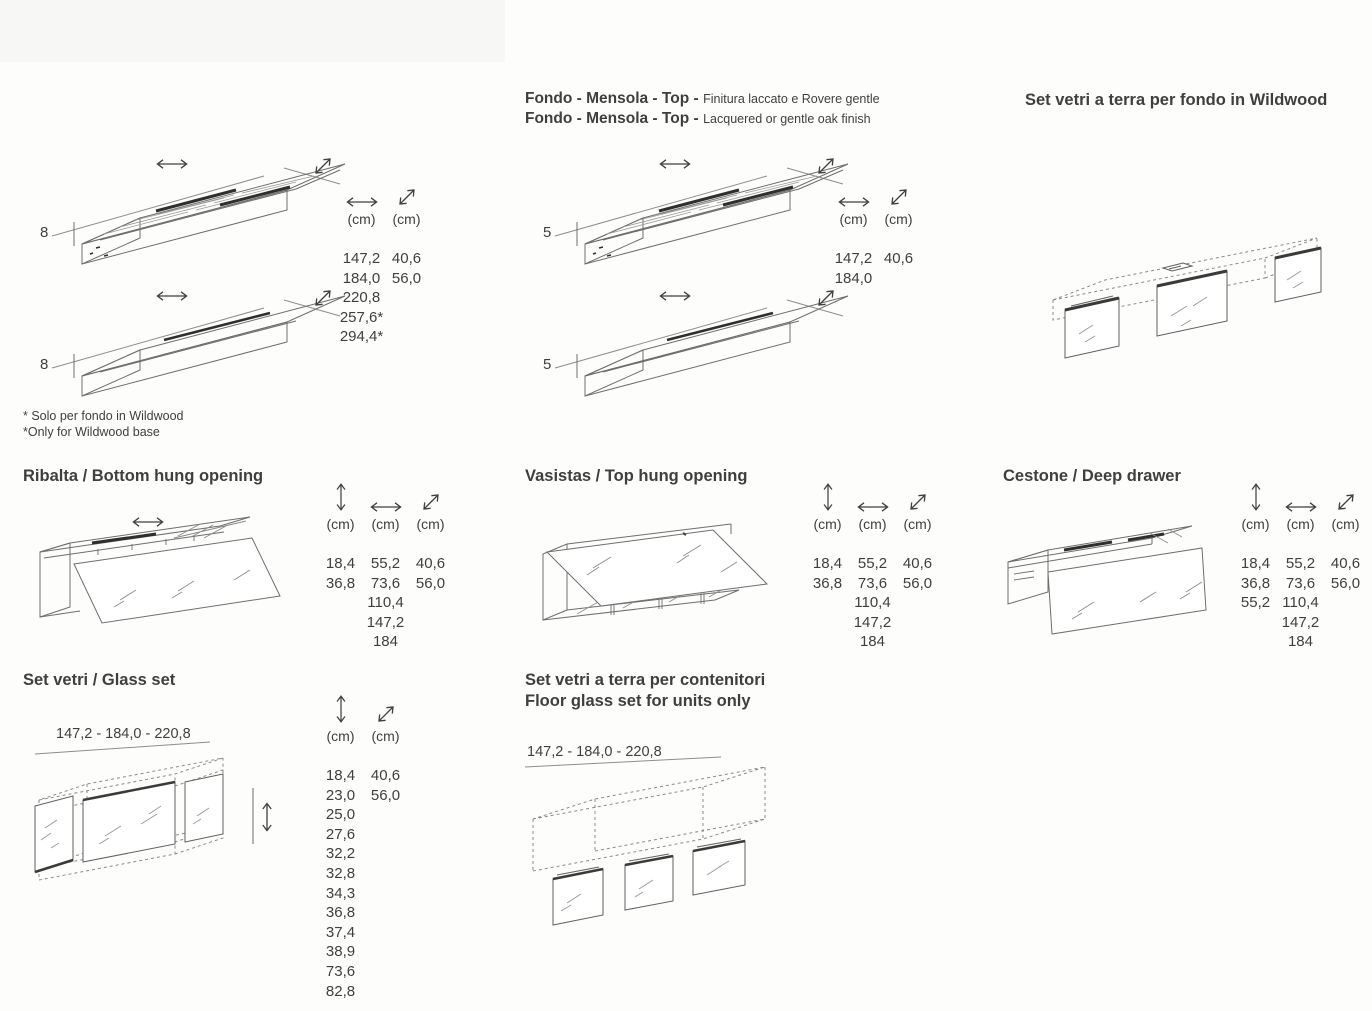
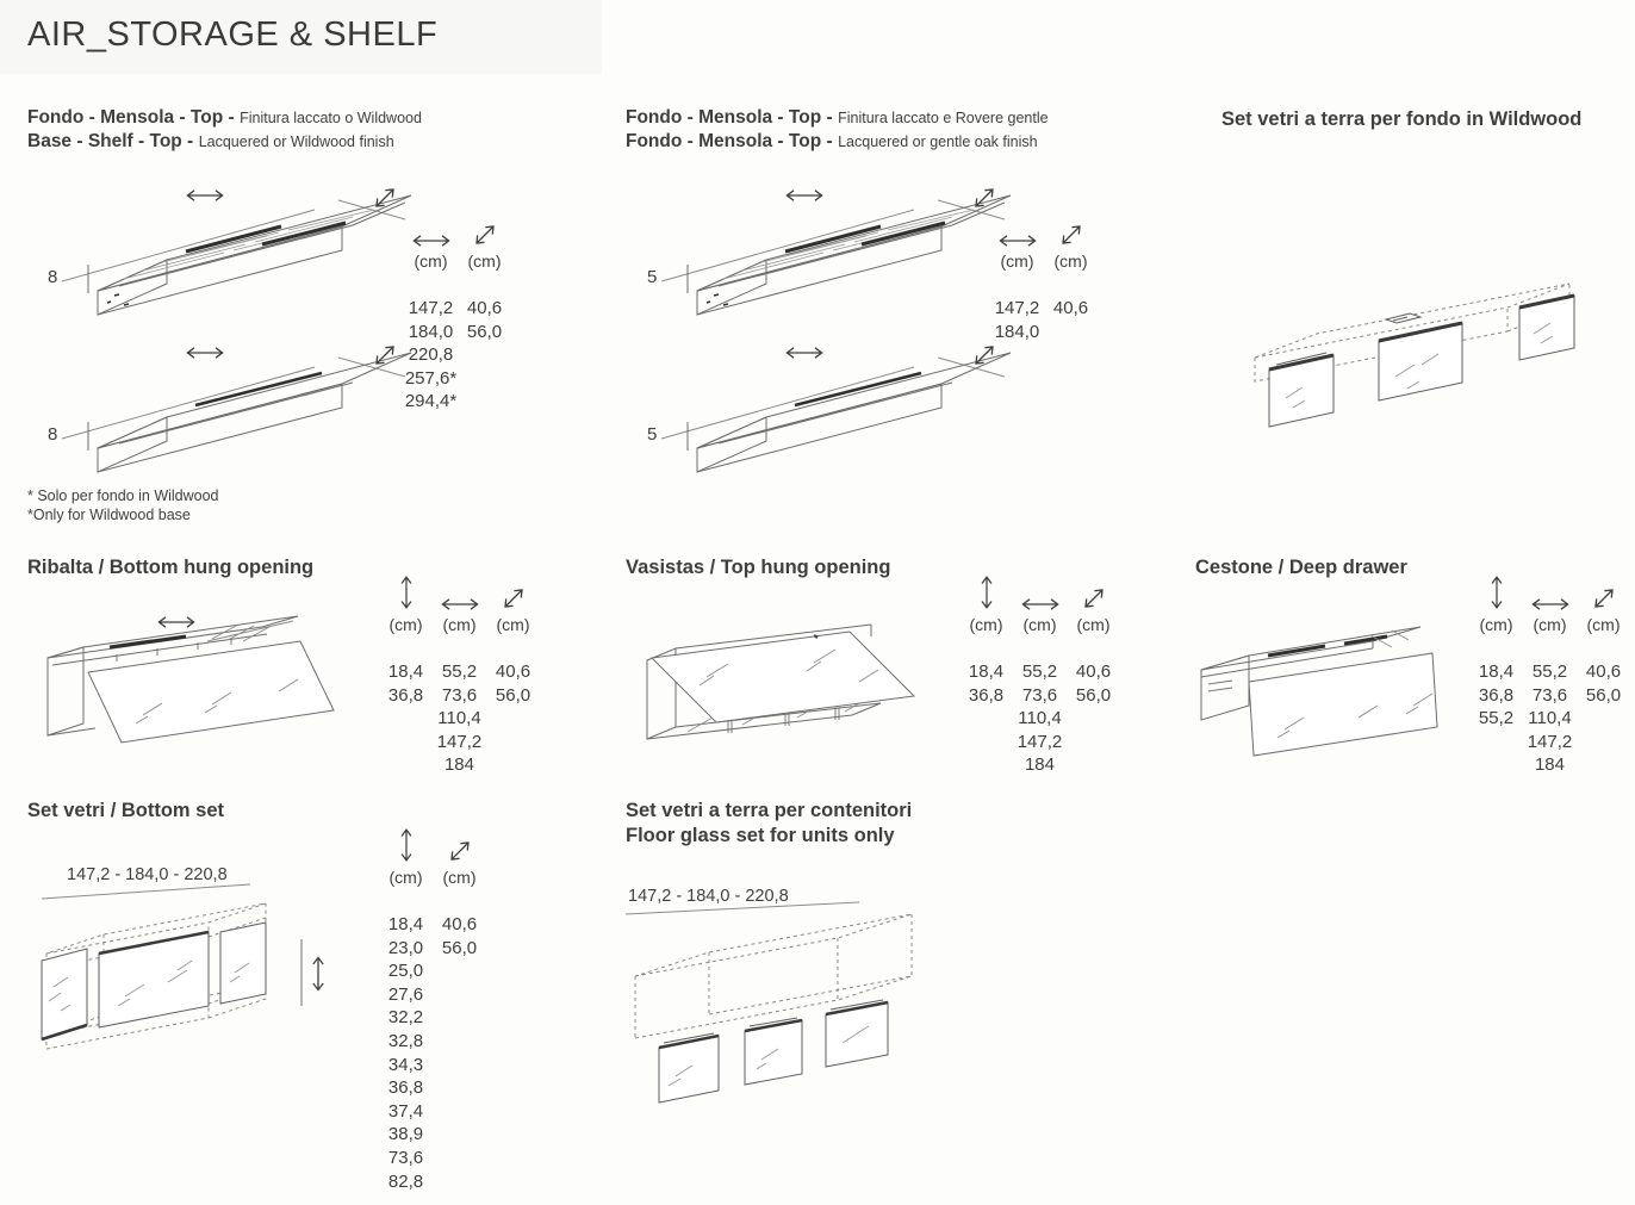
+ AIR_STORAGE & SHELF
+ Fondo - Mensola - Top - Finitura laccato o Wildwood
+ Base - Shelf - Top - Lacquered or Wildwood finish
  Fondo - Mensola - Top - Finitura laccato e Rovere gentle
  Fondo - Mensola - Top - Lacquered or gentle oak finish
  Set vetri a terra per fondo in Wildwood
  8
  8
  (cm)
  147,2
  184,0
  220,8
  257,6*
  294,4*
  (cm)
  40,6
  56,0
  * Solo per fondo in Wildwood
  *Only for Wildwood base
  5
  5
  (cm)
  147,2
  184,0
  (cm)
  40,6
  Ribalta / Bottom hung opening
  Vasistas / Top hung opening
  Cestone / Deep drawer
  (cm)
  18,4
  36,8
  (cm)
  55,2
  73,6
  110,4
  147,2
  184
  (cm)
  40,6
  56,0
  (cm)
  18,4
  36,8
  (cm)
  55,2
  73,6
  110,4
  147,2
  184
  (cm)
  40,6
  56,0
  (cm)
  18,4
  36,8
  55,2
  (cm)
  55,2
  73,6
  110,4
  147,2
  184
  (cm)
  40,6
  56,0
- Set vetri / Glass set
+ Set vetri / Bottom set
  Set vetri a terra per contenitori
  Floor glass set for units only
  147,2 - 184,0 - 220,8
  147,2 - 184,0 - 220,8
  (cm)
  18,4
  23,0
  25,0
  27,6
  32,2
  32,8
  34,3
  36,8
  37,4
  38,9
  73,6
  82,8
  (cm)
  40,6
  56,0
